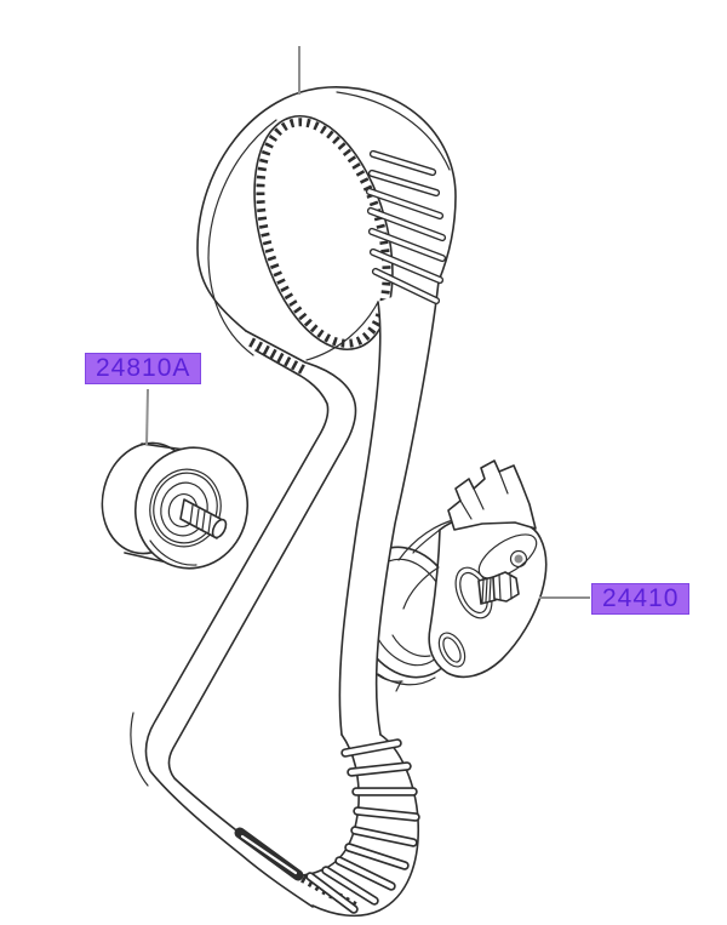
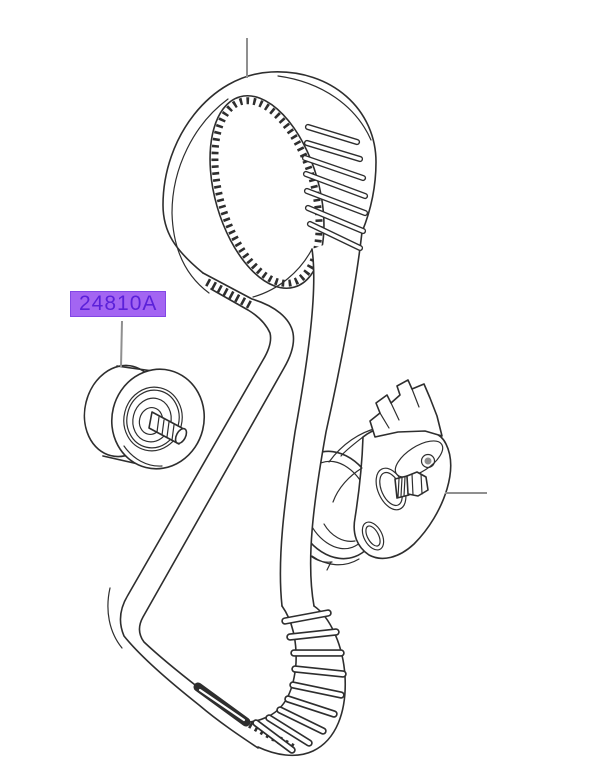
  24810A
- 24410
